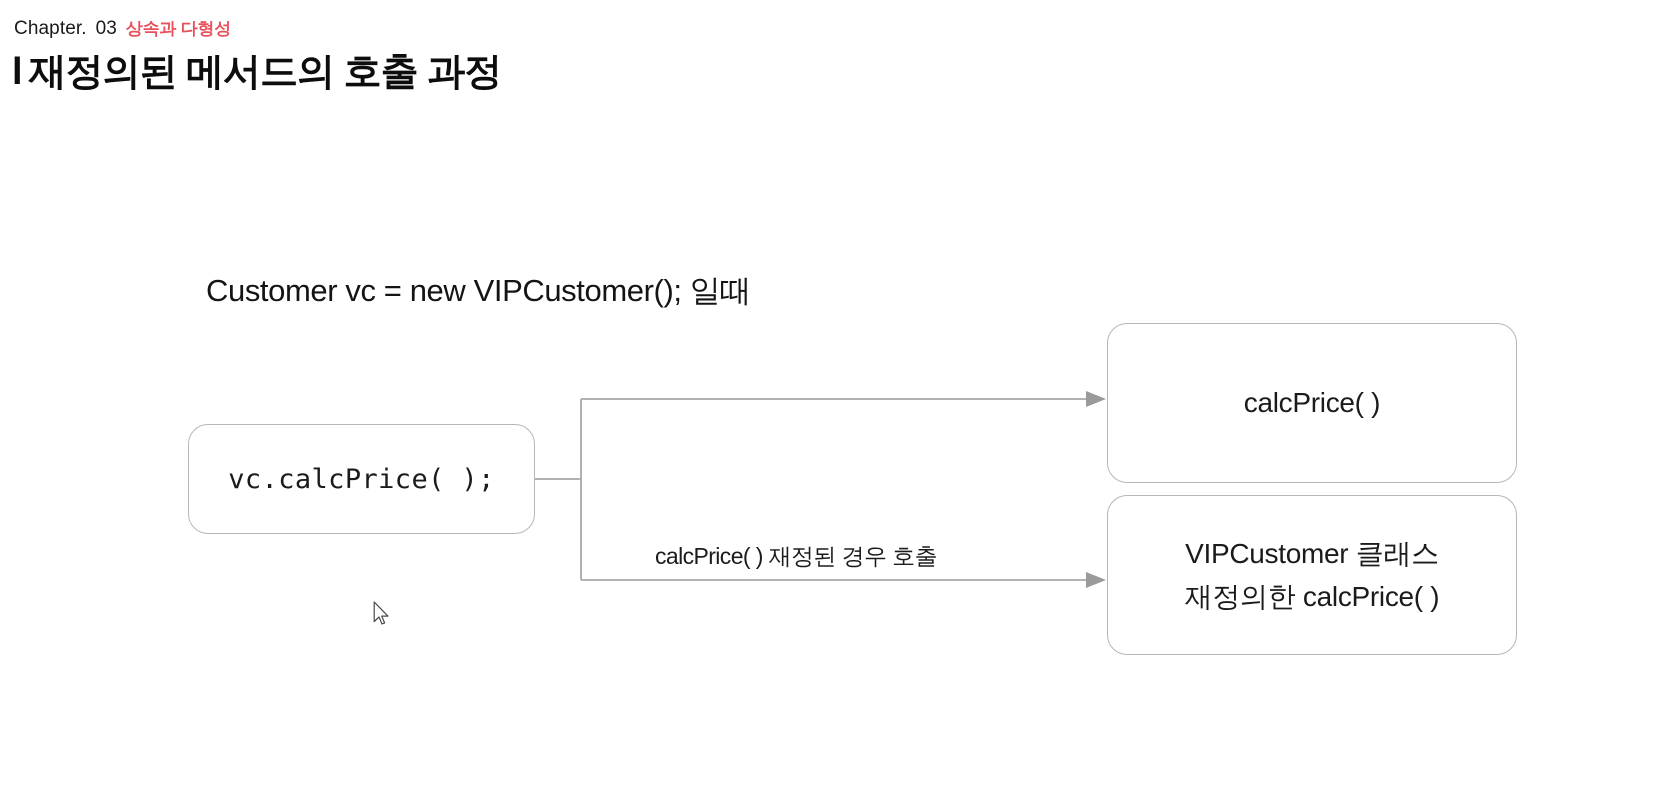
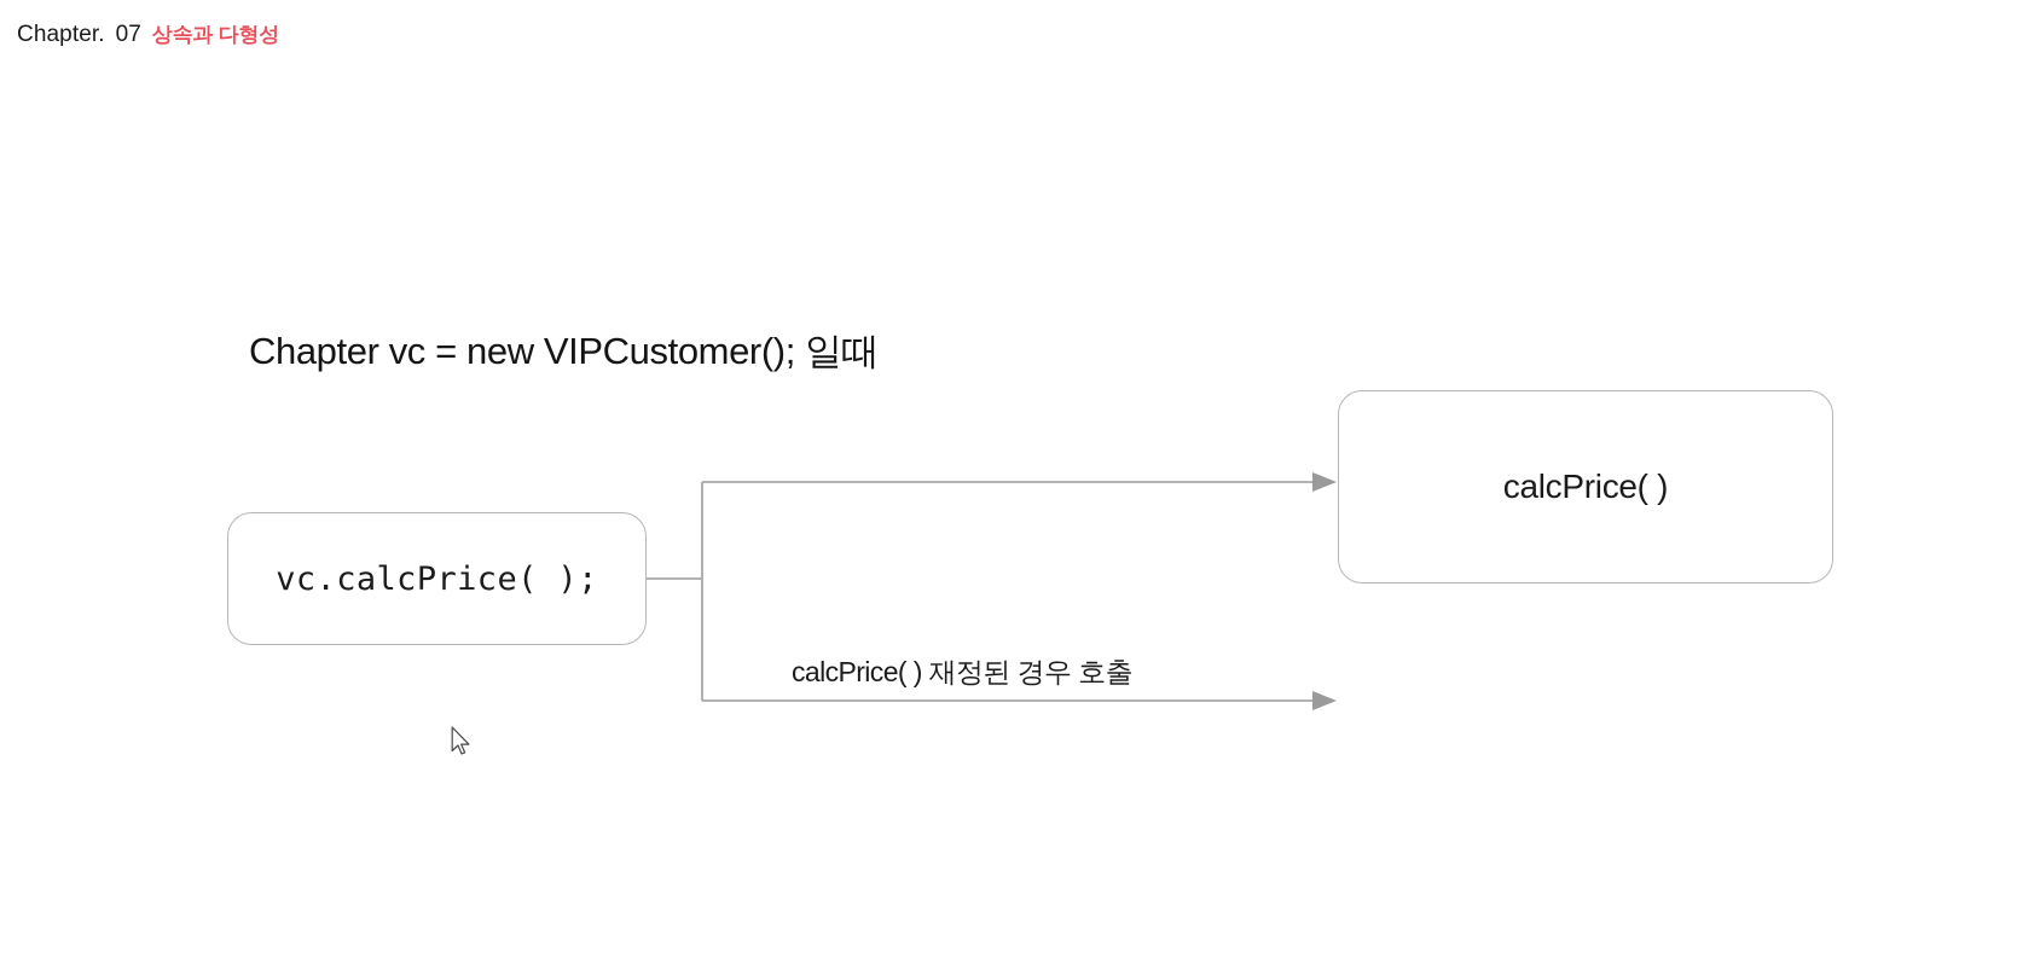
  Chapter.
- 03
+ 07
  상속과 다형성
- l 재정의된 메서드의 호출 과정
- Customer vc = new VIPCustomer(); 일때
+ Chapter vc = new VIPCustomer(); 일때
  vc.calcPrice( );
  calcPrice( ) 재정된 경우 호출
  calcPrice( )
- VIPCustomer 클래스
- 재정의한 calcPrice( )
